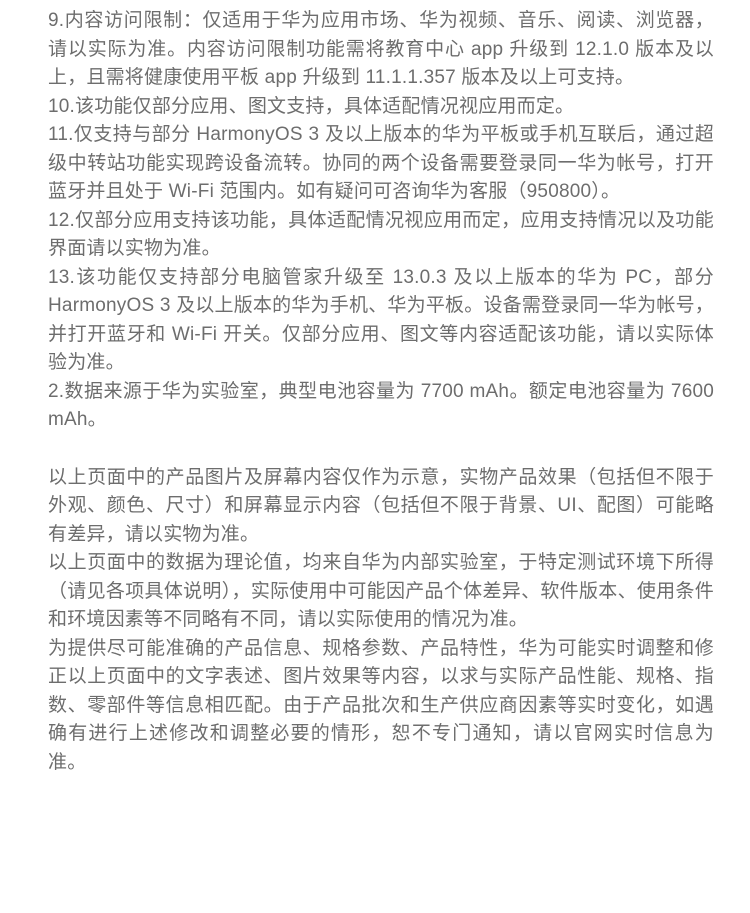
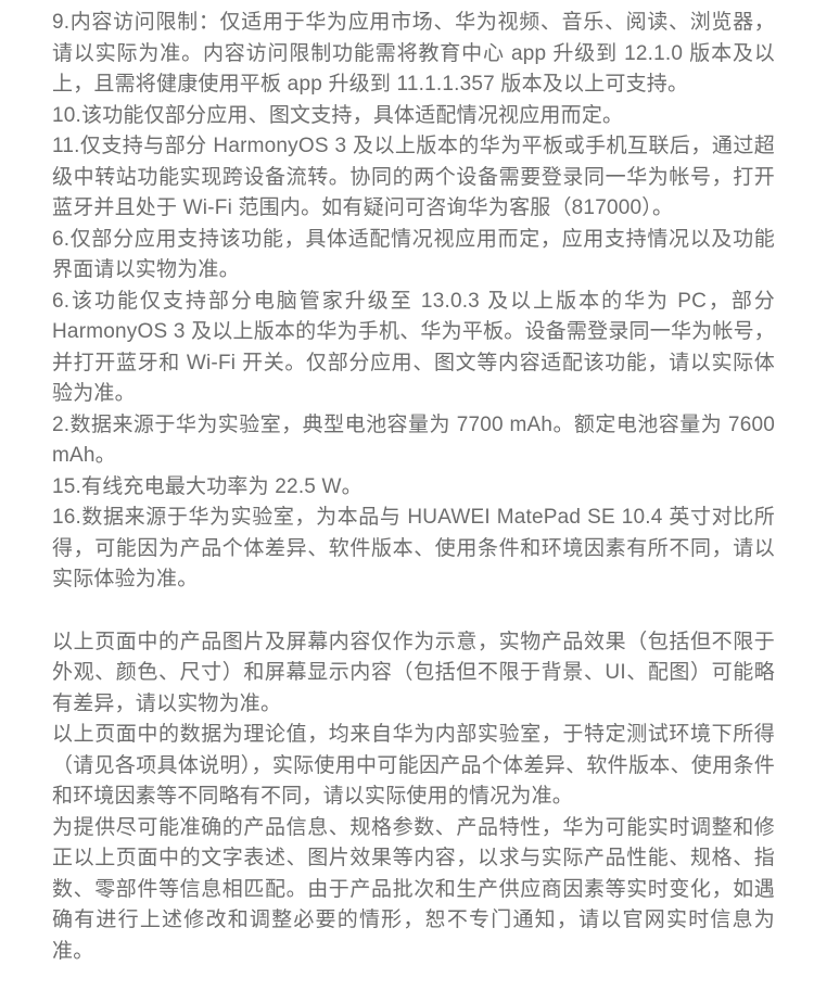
  9.内容访问限制：仅适用于华为应用市场、华为视频、音乐、阅读、浏览器，请以实际为准。内容访问限制功能需将教育中心 app 升级到 12.1.0 版本及以上，且需将健康使用平板 app 升级到 11.1.1.357 版本及以上可支持。
  10.该功能仅部分应用、图文支持，具体适配情况视应用而定。
- 11.仅支持与部分 HarmonyOS 3 及以上版本的华为平板或手机互联后，通过超级中转站功能实现跨设备流转。协同的两个设备需要登录同一华为帐号，打开蓝牙并且处于 Wi-Fi 范围内。如有疑问可咨询华为客服（950800）。
+ 11.仅支持与部分 HarmonyOS 3 及以上版本的华为平板或手机互联后，通过超级中转站功能实现跨设备流转。协同的两个设备需要登录同一华为帐号，打开蓝牙并且处于 Wi-Fi 范围内。如有疑问可咨询华为客服（817000）。
- 12.仅部分应用支持该功能，具体适配情况视应用而定，应用支持情况以及功能界面请以实物为准。
+ 6.仅部分应用支持该功能，具体适配情况视应用而定，应用支持情况以及功能界面请以实物为准。
- 13.该功能仅支持部分电脑管家升级至 13.0.3 及以上版本的华为 PC，部分 HarmonyOS 3 及以上版本的华为手机、华为平板。设备需登录同一华为帐号，并打开蓝牙和 Wi-Fi 开关。仅部分应用、图文等内容适配该功能，请以实际体验为准。
+ 6.该功能仅支持部分电脑管家升级至 13.0.3 及以上版本的华为 PC，部分 HarmonyOS 3 及以上版本的华为手机、华为平板。设备需登录同一华为帐号，并打开蓝牙和 Wi-Fi 开关。仅部分应用、图文等内容适配该功能，请以实际体验为准。
  2.数据来源于华为实验室，典型电池容量为 7700 mAh。额定电池容量为 7600 mAh。
+ 15.有线充电最大功率为 22.5 W。
+ 16.数据来源于华为实验室，为本品与 HUAWEI MatePad SE 10.4 英寸对比所得，可能因为产品个体差异、软件版本、使用条件和环境因素有所不同，请以实际体验为准。
  以上页面中的产品图片及屏幕内容仅作为示意，实物产品效果（包括但不限于外观、颜色、尺寸）和屏幕显示内容（包括但不限于背景、UI、配图）可能略有差异，请以实物为准。
  以上页面中的数据为理论值，均来自华为内部实验室，于特定测试环境下所得（请见各项具体说明），实际使用中可能因产品个体差异、软件版本、使用条件和环境因素等不同略有不同，请以实际使用的情况为准。
  为提供尽可能准确的产品信息、规格参数、产品特性，华为可能实时调整和修正以上页面中的文字表述、图片效果等内容，以求与实际产品性能、规格、指数、零部件等信息相匹配。由于产品批次和生产供应商因素等实时变化，如遇确有进行上述修改和调整必要的情形，恕不专门通知，请以官网实时信息为准。
